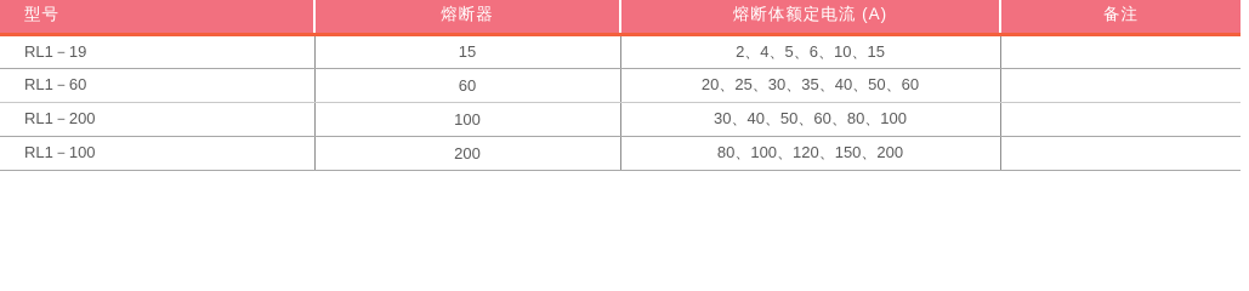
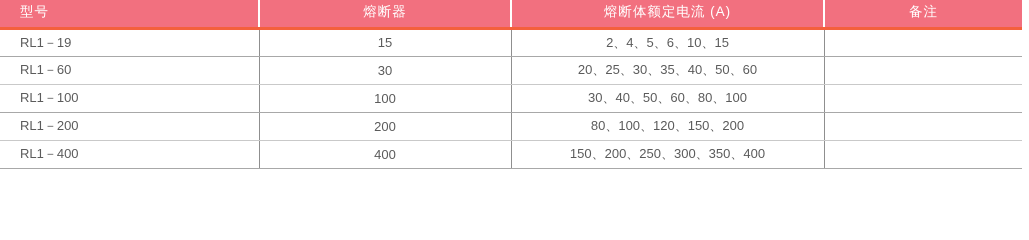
  型号	熔断器	熔断体额定电流 (A)	备注
  RL1－19	15	2、4、5、6、10、15
- RL1－60	60	20、25、30、35、40、50、60
+ RL1－60	30	20、25、30、35、40、50、60
- RL1－200	100	30、40、50、60、80、100
+ RL1－100	100	30、40、50、60、80、100
- RL1－100	200	80、100、120、150、200
+ RL1－200	200	80、100、120、150、200
+ RL1－400	400	150、200、250、300、350、400
